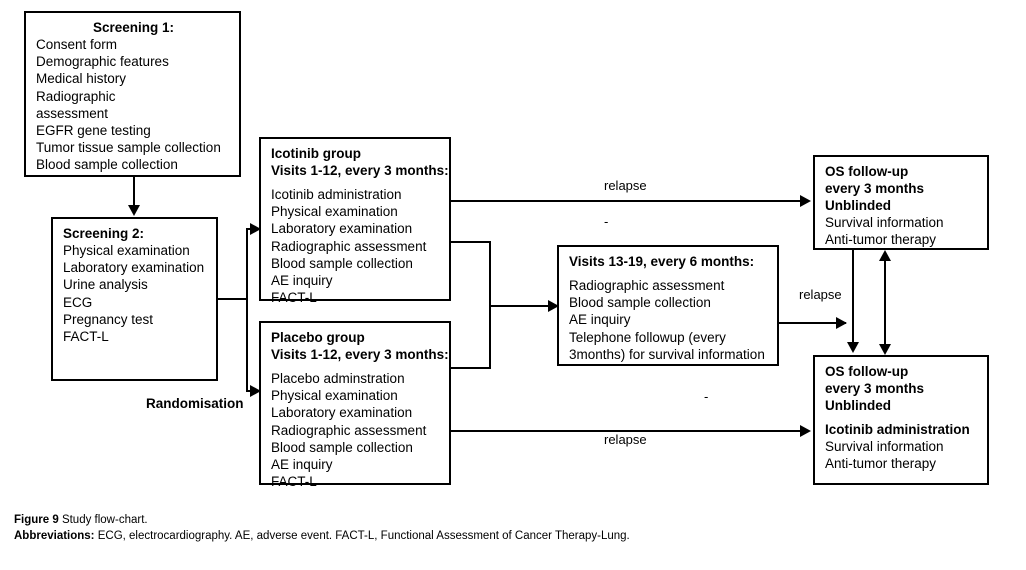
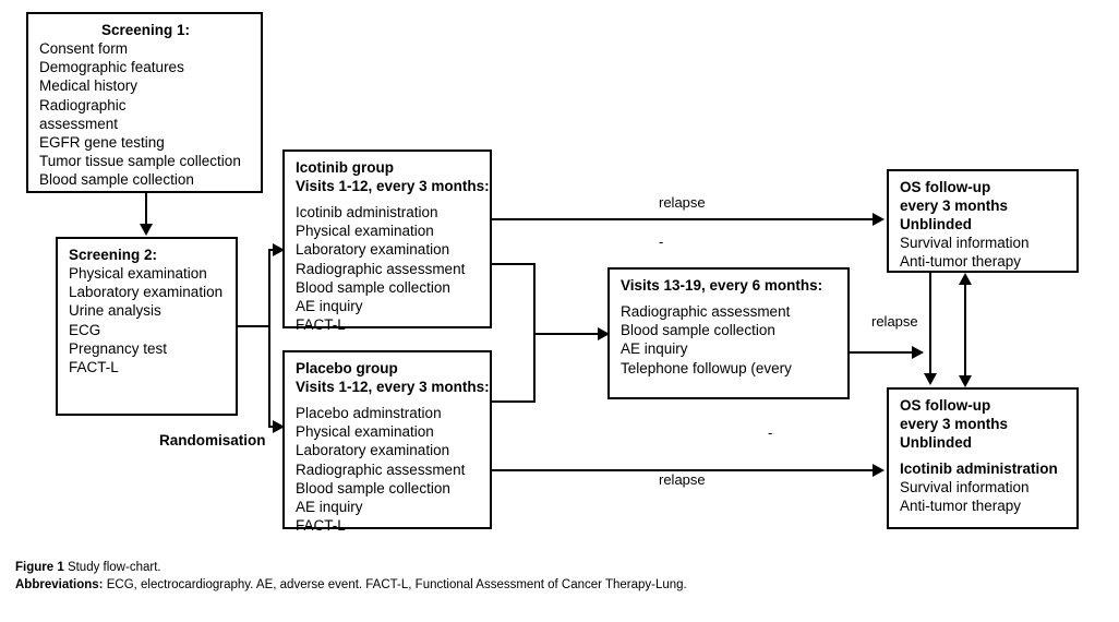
  Screening 1:
  Consent form
  Demographic features
  Medical history
  Radiographic
  assessment
  EGFR gene testing
  Tumor tissue sample collection
  Blood sample collection
  Screening 2:
  Physical examination
  Laboratory examination
  Urine analysis
  ECG
  Pregnancy test
  FACT-L
  Icotinib group
  Visits 1-12, every 3 months:
  Icotinib administration
  Physical examination
  Laboratory examination
  Radiographic assessment
  Blood sample collection
  AE inquiry
  FACT-L
  Placebo group
  Visits 1-12, every 3 months:
  Placebo adminstration
  Physical examination
  Laboratory examination
  Radiographic assessment
  Blood sample collection
  AE inquiry
  FACT-L
  Visits 13-19, every 6 months:
  Radiographic assessment
  Blood sample collection
  AE inquiry
  Telephone followup (every
- 3months) for survival information
  OS follow-up
  every 3 months
  Unblinded
  Survival information
  Anti-tumor therapy
  OS follow-up
  every 3 months
  Unblinded
  Icotinib administration
  Survival information
  Anti-tumor therapy
  Randomisation
  relapse
  -
  relapse
  relapse
  -
- Figure 9 Study flow-chart.
+ Figure 1 Study flow-chart.
  Abbreviations: ECG, electrocardiography. AE, adverse event. FACT-L, Functional Assessment of Cancer Therapy-Lung.
